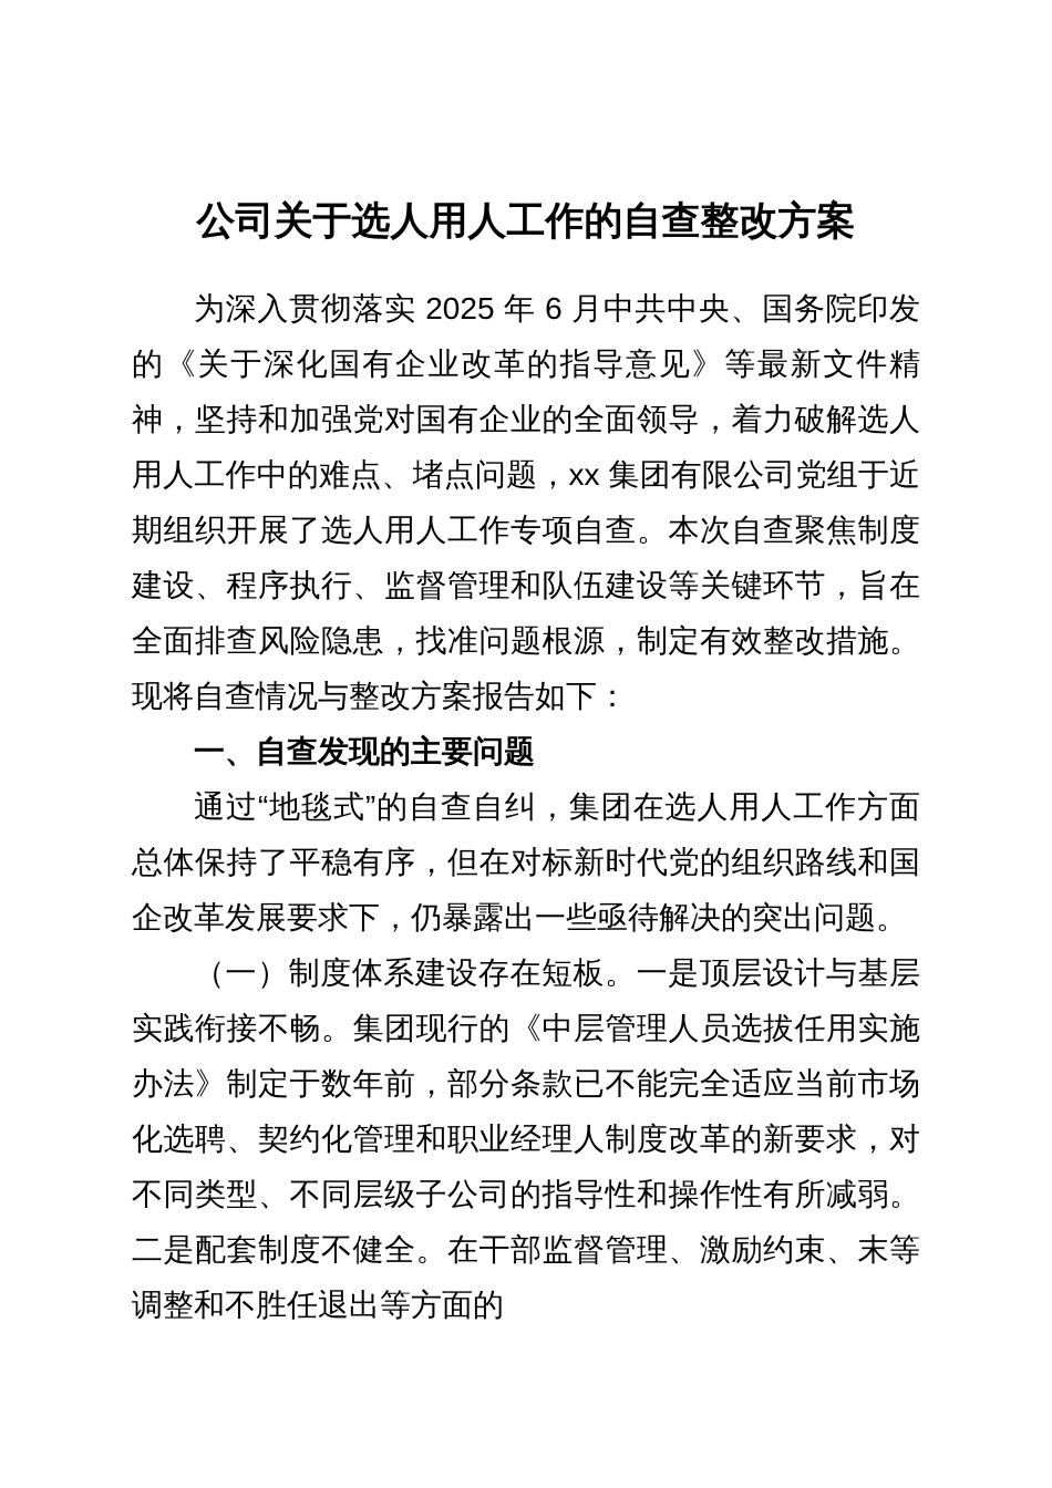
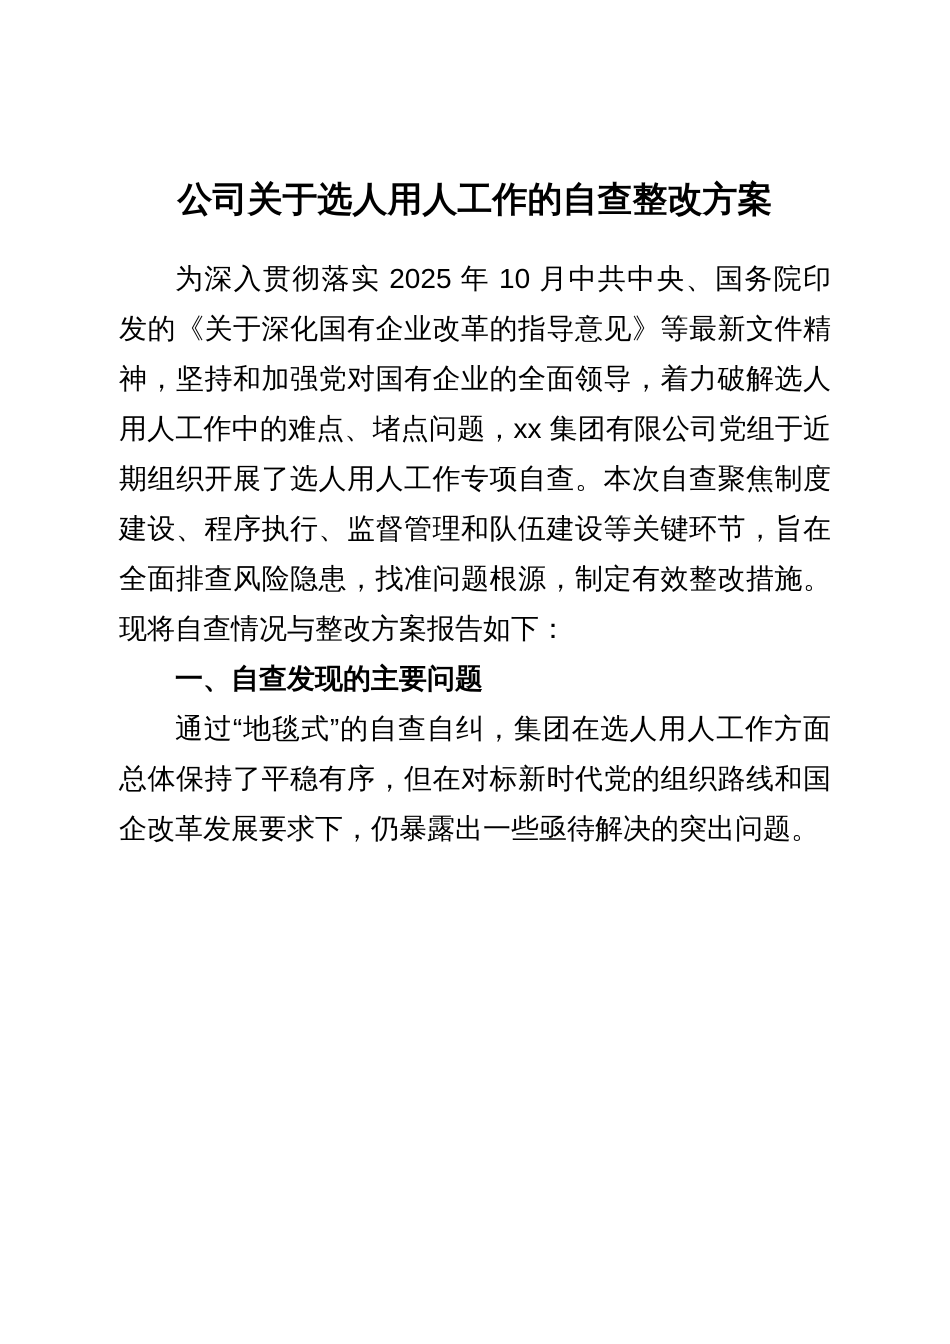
  公司关于选人用人工作的自查整改方案
- 为深入贯彻落实 2025 年 6 月中共中央、国务院印发的《关于深化国有企业改革的指导意见》等最新文件精神，坚持和加强党对国有企业的全面领导，着力破解选人用人工作中的难点、堵点问题，xx 集团有限公司党组于近期组织开展了选人用人工作专项自查。本次自查聚焦制度建设、程序执行、监督管理和队伍建设等关键环节，旨在全面排查风险隐患，找准问题根源，制定有效整改措施。现将自查情况与整改方案报告如下：
+ 为深入贯彻落实 2025 年 10 月中共中央、国务院印发的《关于深化国有企业改革的指导意见》等最新文件精神，坚持和加强党对国有企业的全面领导，着力破解选人用人工作中的难点、堵点问题，xx 集团有限公司党组于近期组织开展了选人用人工作专项自查。本次自查聚焦制度建设、程序执行、监督管理和队伍建设等关键环节，旨在全面排查风险隐患，找准问题根源，制定有效整改措施。现将自查情况与整改方案报告如下：
  一、自查发现的主要问题
  通过“地毯式”的自查自纠，集团在选人用人工作方面总体保持了平稳有序，但在对标新时代党的组织路线和国企改革发展要求下，仍暴露出一些亟待解决的突出问题。
- （一）制度体系建设存在短板。一是顶层设计与基层实践衔接不畅。集团现行的《中层管理人员选拔任用实施办法》制定于数年前，部分条款已不能完全适应当前市场化选聘、契约化管理和职业经理人制度改革的新要求，对不同类型、不同层级子公司的指导性和操作性有所减弱。二是配套制度不健全。在干部监督管理、激励约束、末等调整和不胜任退出等方面的
